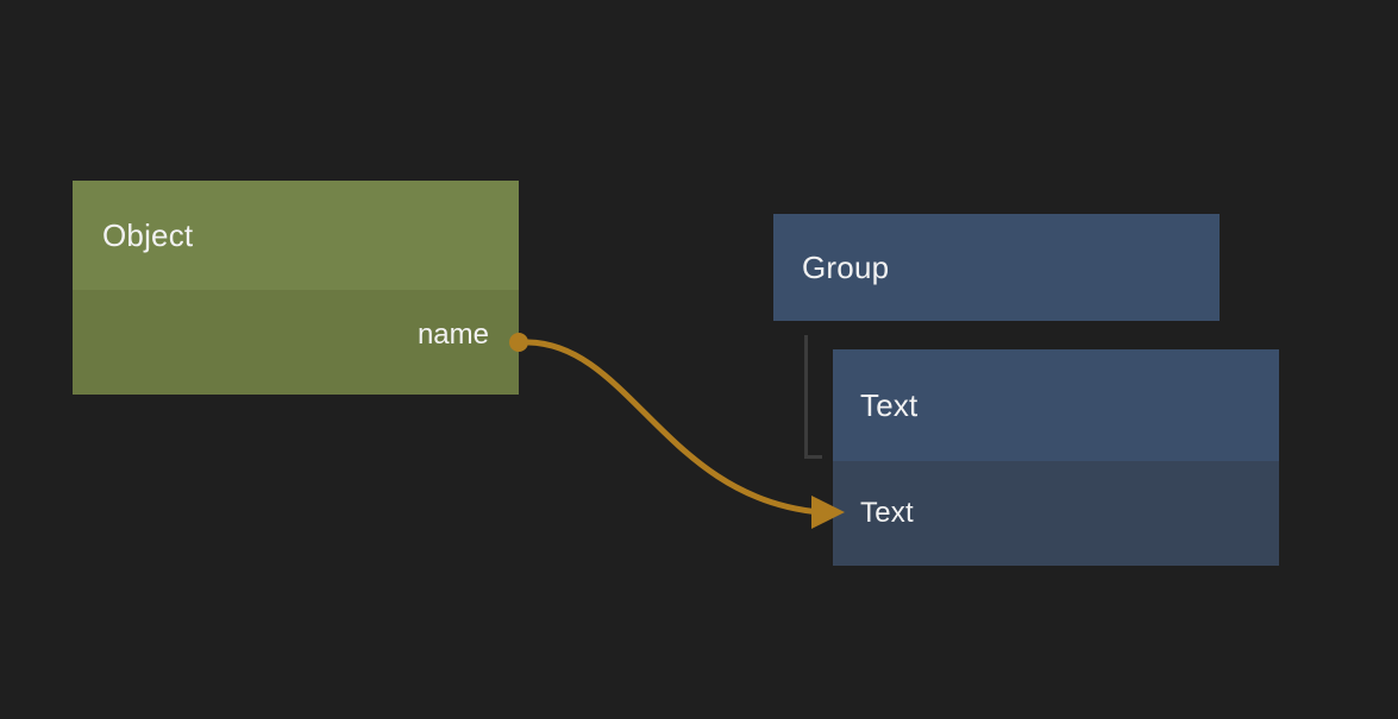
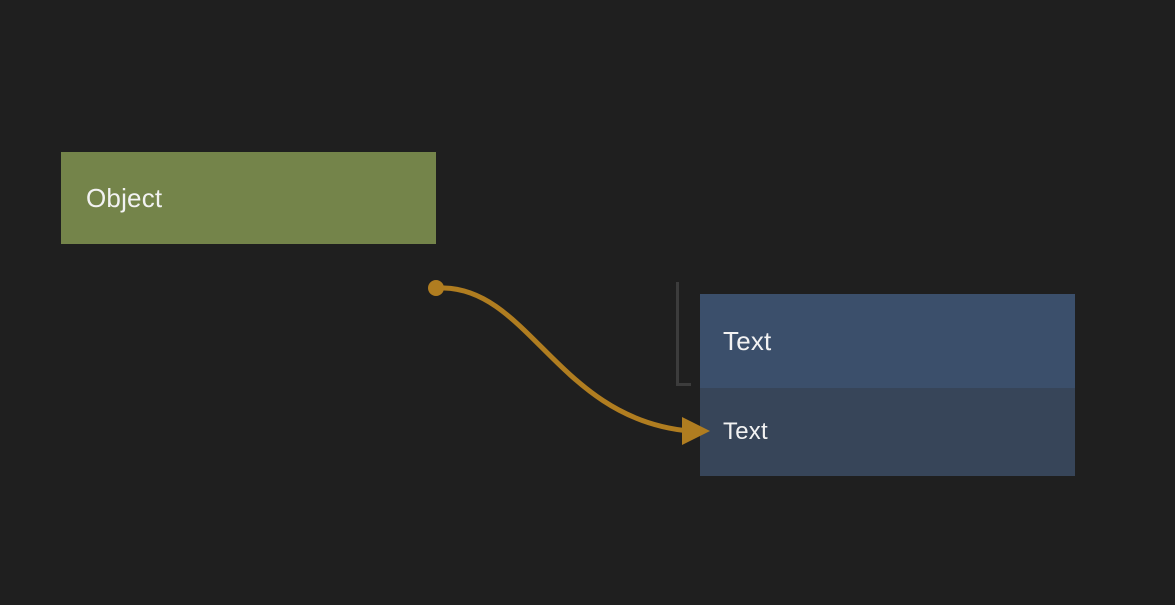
  Object
- name
- Group
  Text
  Text
